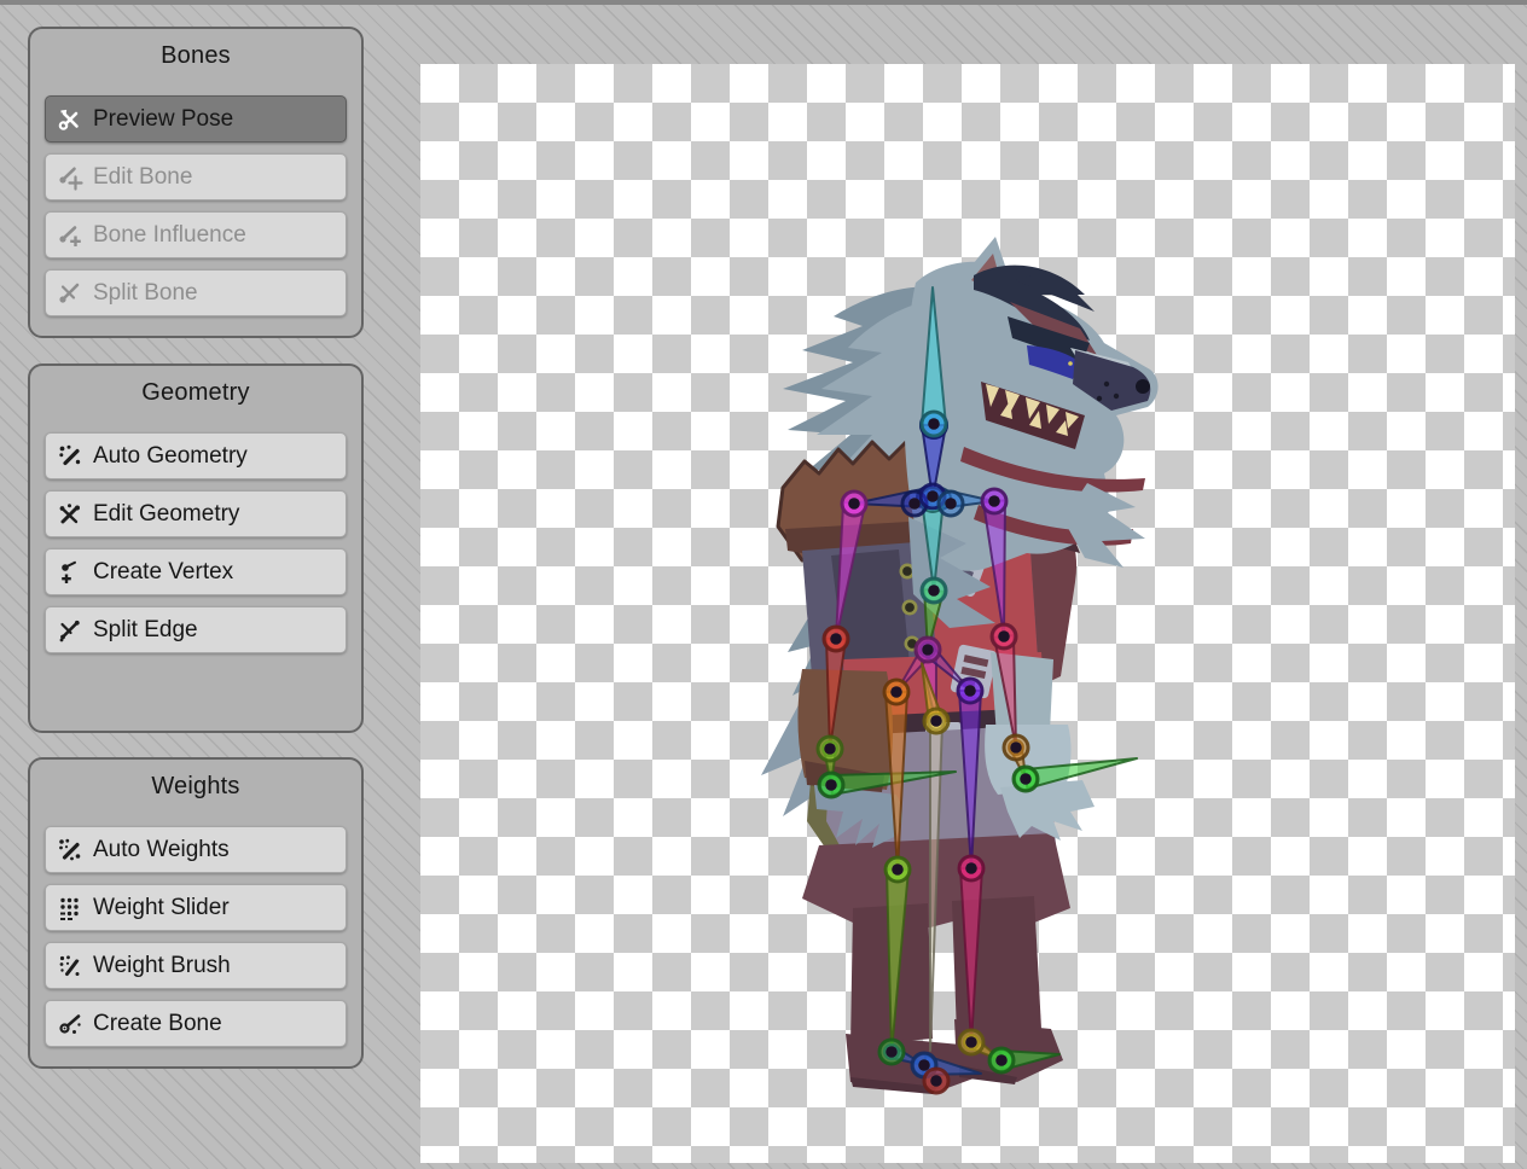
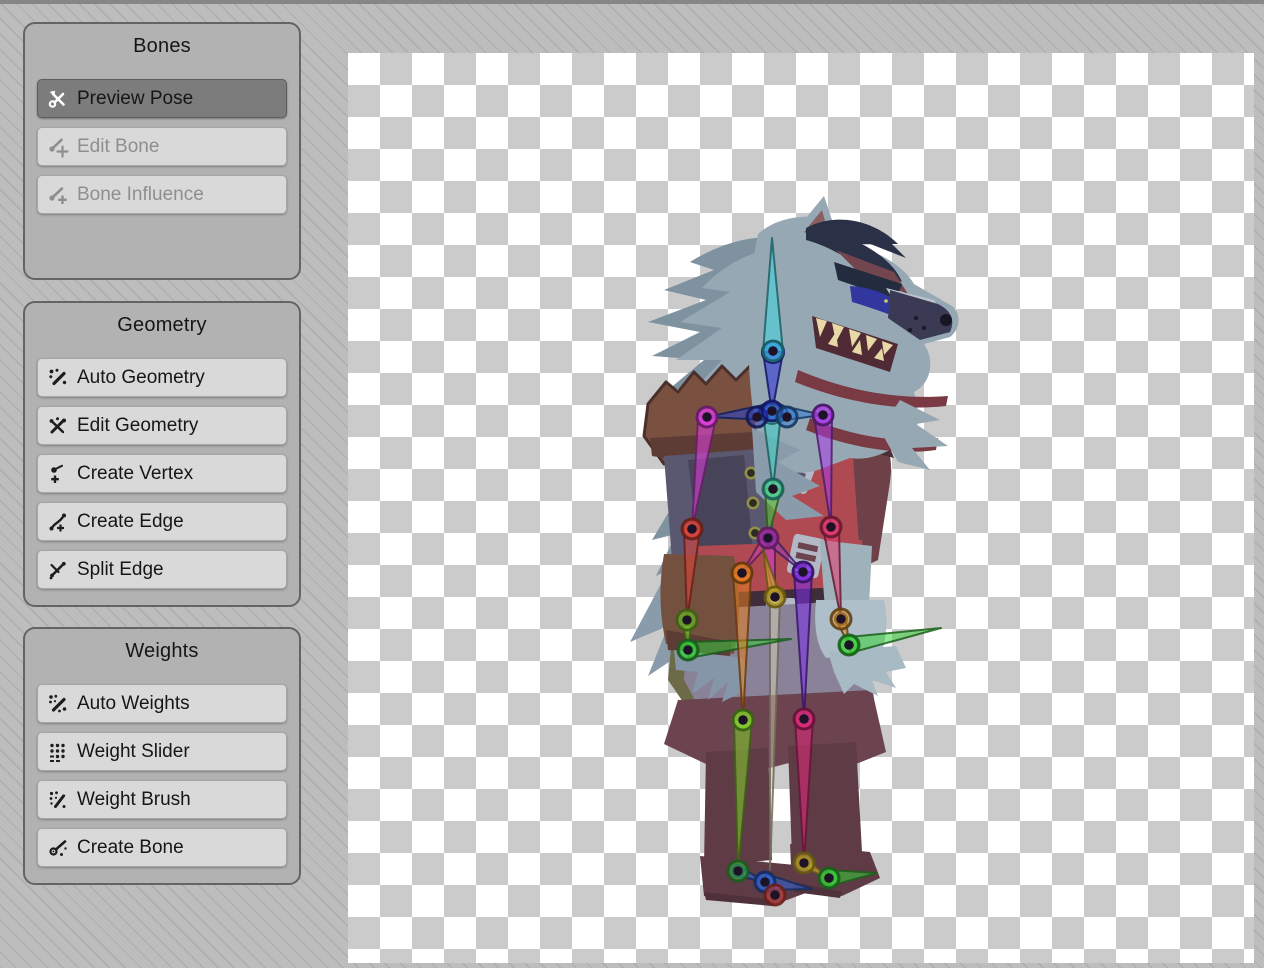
  Bones
  Preview Pose
  Edit Bone
  Bone Influence
- Split Bone
  Geometry
  Auto Geometry
  Edit Geometry
  Create Vertex
+ Create Edge
  Split Edge
  Weights
  Auto Weights
  Weight Slider
  Weight Brush
  Create Bone
